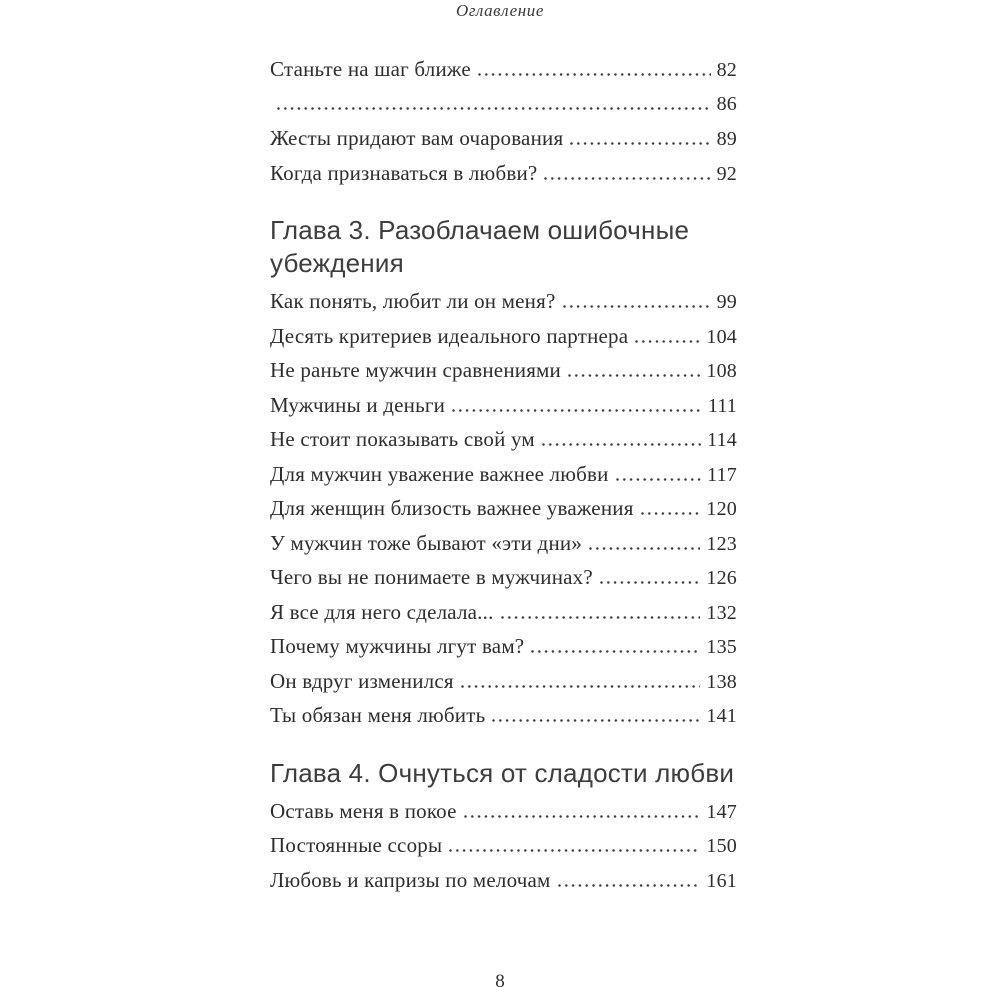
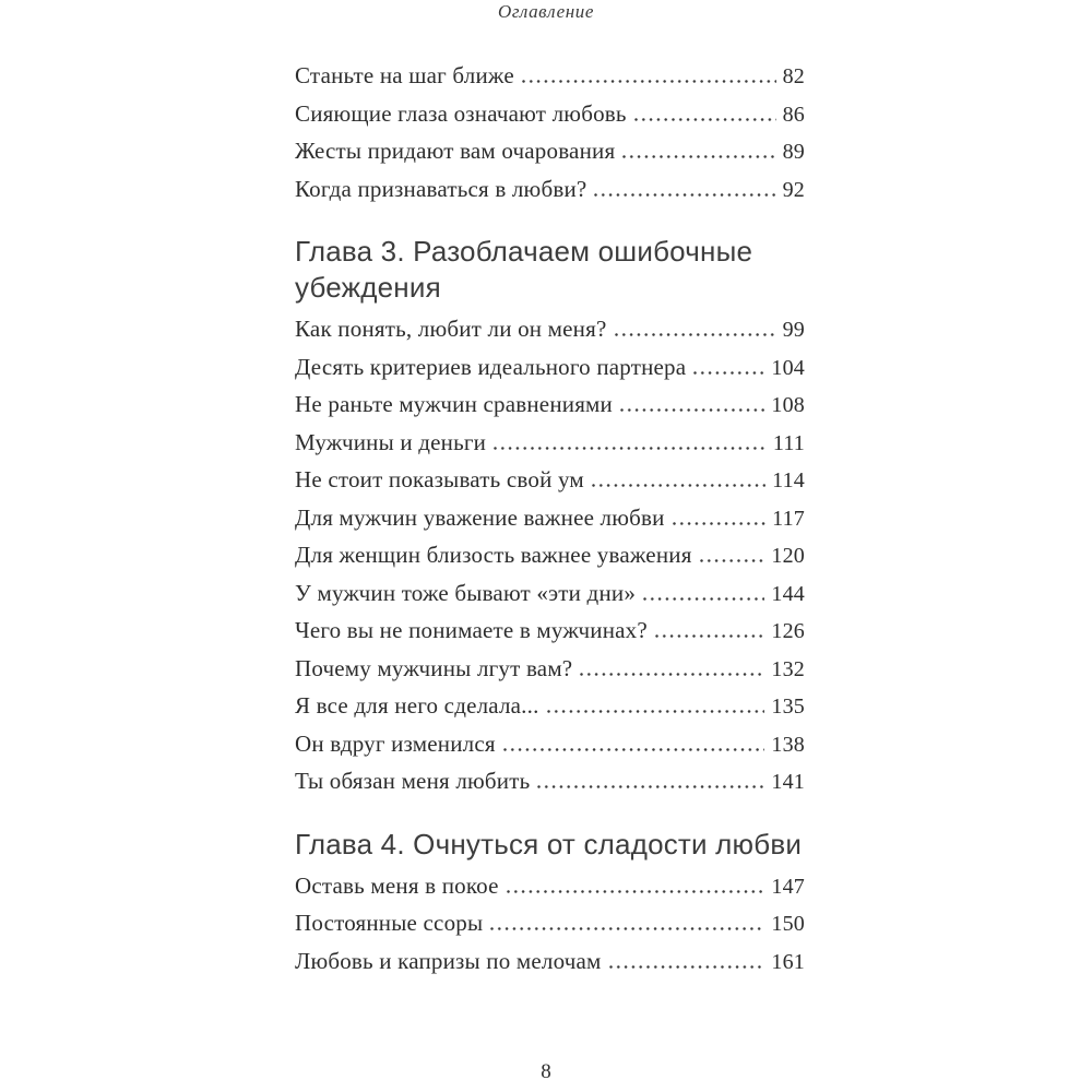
  Оглавление
  Станьте на шаг ближе
  82
+ Сияющие глаза означают любовь
  86
  Жесты придают вам очарования
  89
  Когда признаваться в любви?
  92
  Глава 3. Разоблачаем ошибочные убеждения
  Как понять, любит ли он меня?
  99
  Десять критериев идеального партнера
  104
  Не раньте мужчин сравнениями
  108
  Мужчины и деньги
  111
  Не стоит показывать свой ум
  114
  Для мужчин уважение важнее любви
  117
  Для женщин близость важнее уважения
  120
  У мужчин тоже бывают «эти дни»
- 123
+ 144
  Чего вы не понимаете в мужчинах?
  126
- Я все для него сделала...
+ Почему мужчины лгут вам?
  132
- Почему мужчины лгут вам?
+ Я все для него сделала...
  135
  Он вдруг изменился
  138
  Ты обязан меня любить
  141
  Глава 4. Очнуться от сладости любви
  Оставь меня в покое
  147
  Постоянные ссоры
  150
  Любовь и капризы по мелочам
  161
  8
